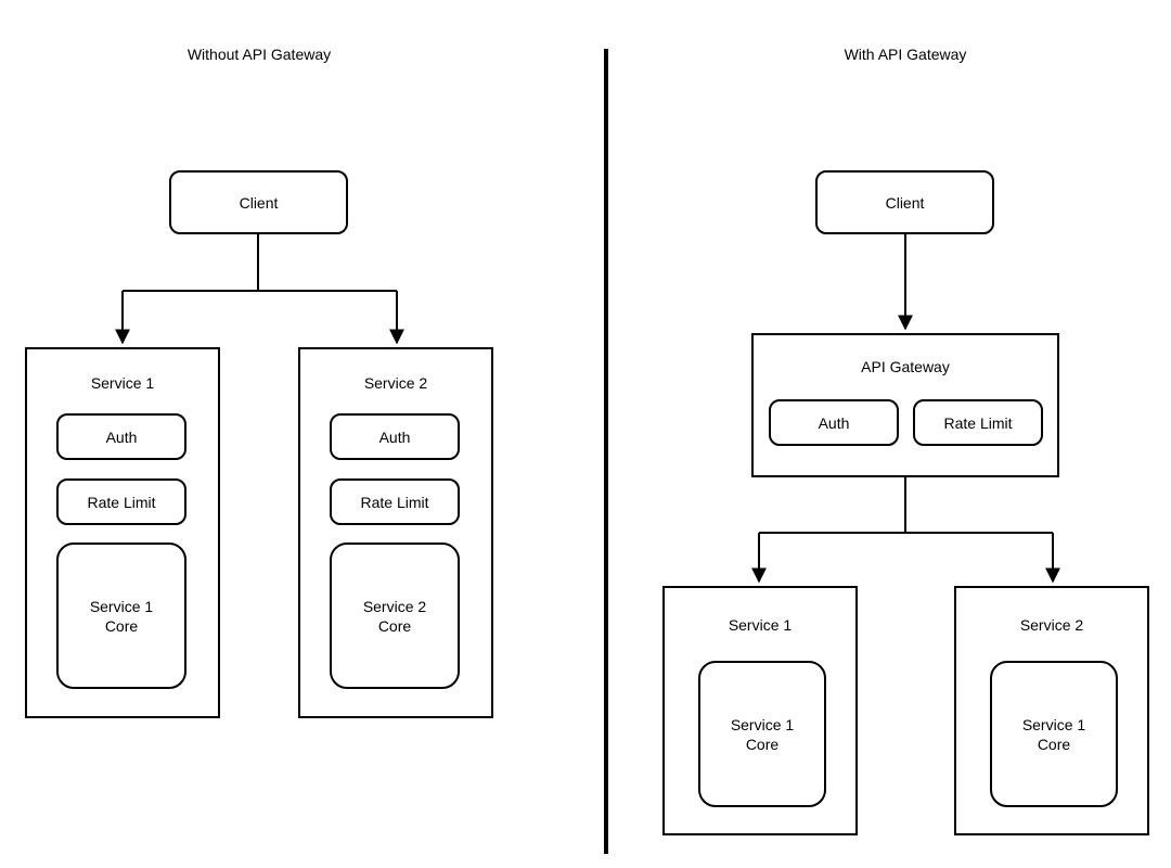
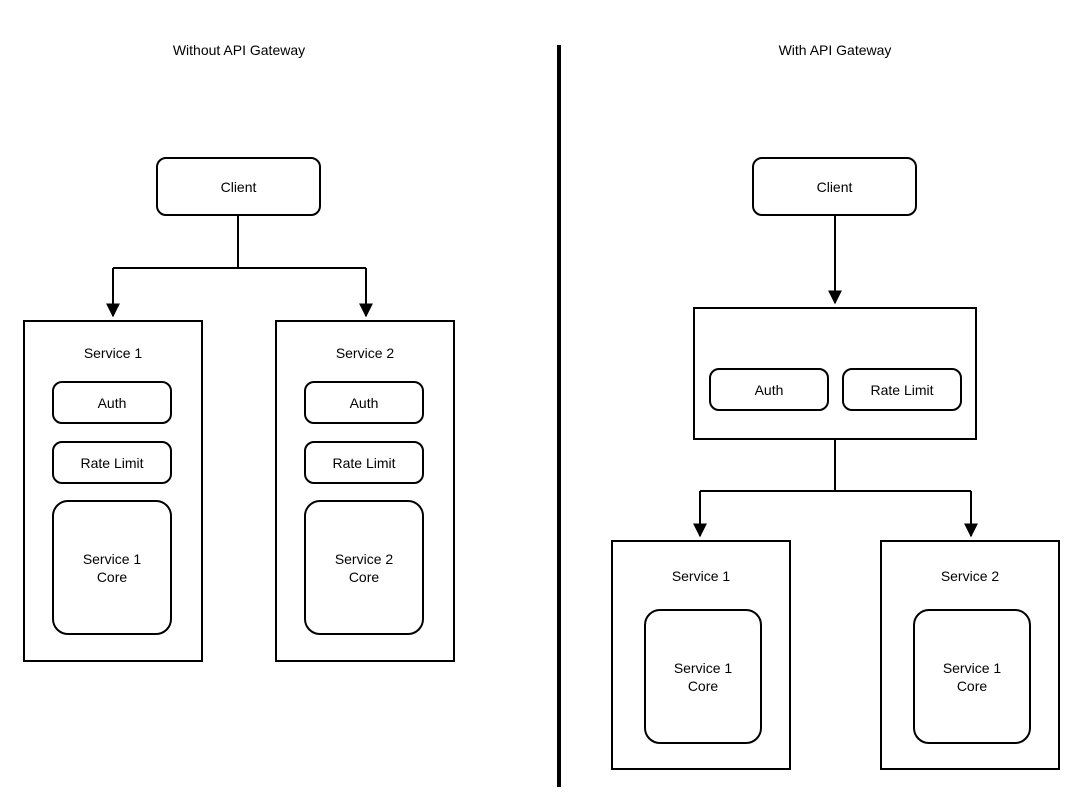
  Without API Gateway
  With API Gateway
  Client
  Service 1
  Auth
  Rate Limit
  Service 1
  Core
  Service 2
  Auth
  Rate Limit
  Service 2
  Core
  Client
- API Gateway
  Auth
  Rate Limit
  Service 1
  Service 1
  Core
  Service 2
  Service 1
  Core
